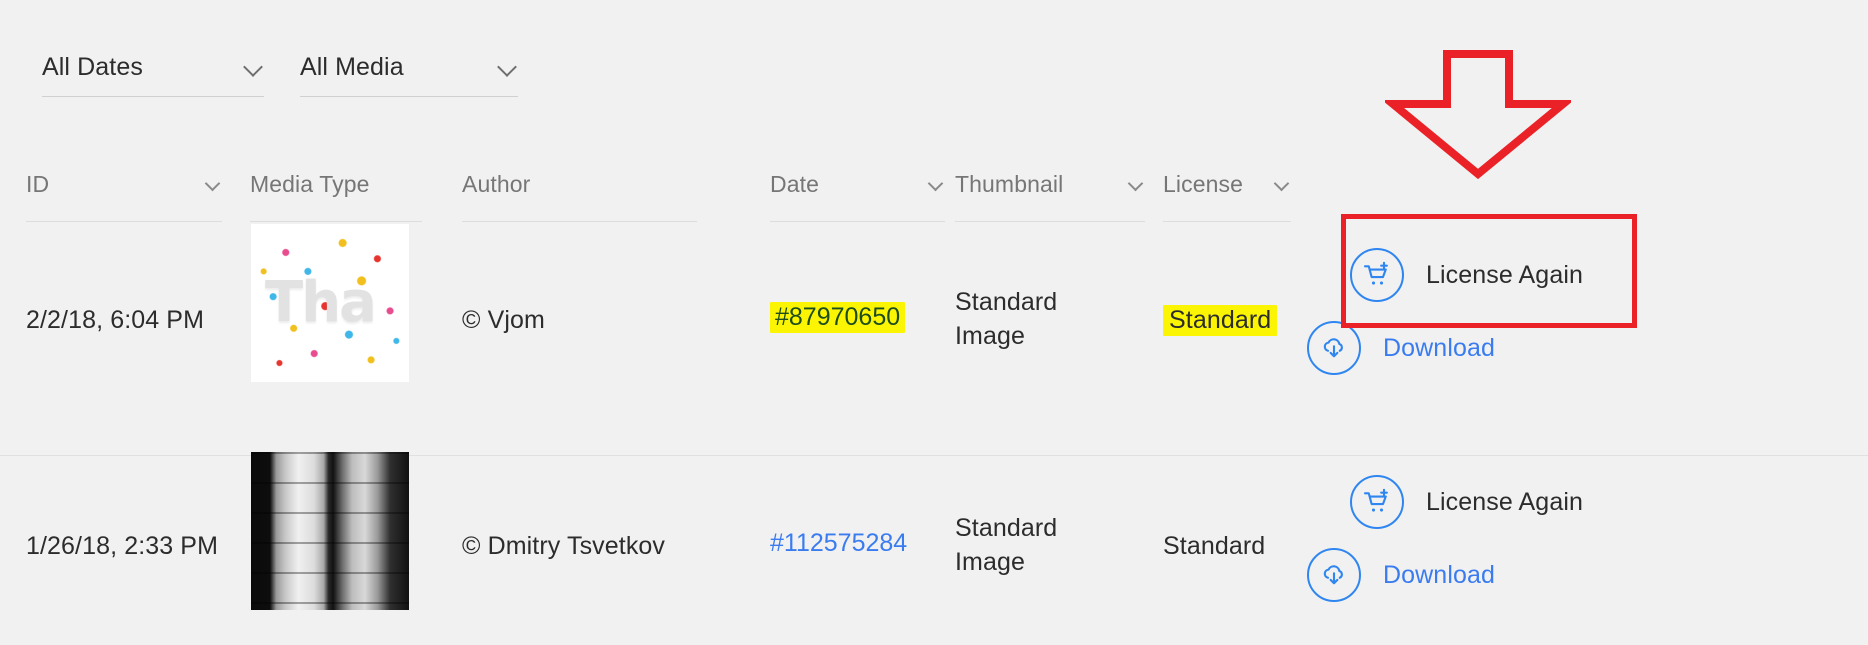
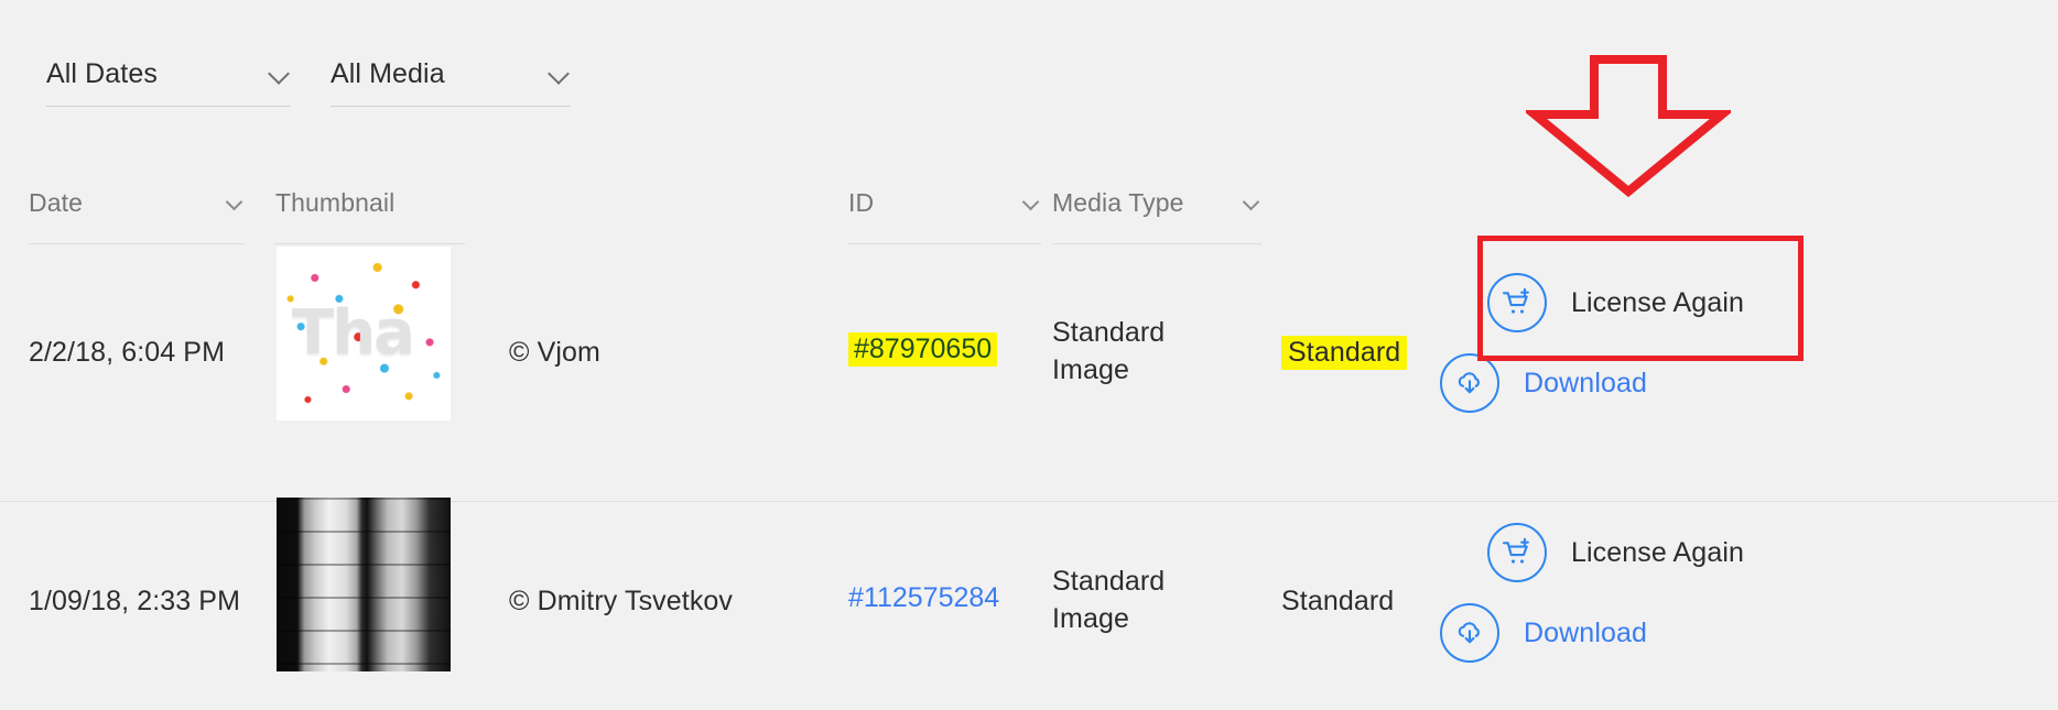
  All Dates
  All Media
- ID
+ Date
- Media Type
+ Thumbnail
- Author
- Date
+ ID
- Thumbnail
+ Media Type
- License
  2/2/18, 6:04 PM
  © Vjom
  #87970650
  Standard
  Image
  Standard
  License Again
  Download
- 1/26/18, 2:33 PM
+ 1/09/18, 2:33 PM
  © Dmitry Tsvetkov
  #112575284
  Standard
  Image
  Standard
  License Again
  Download
